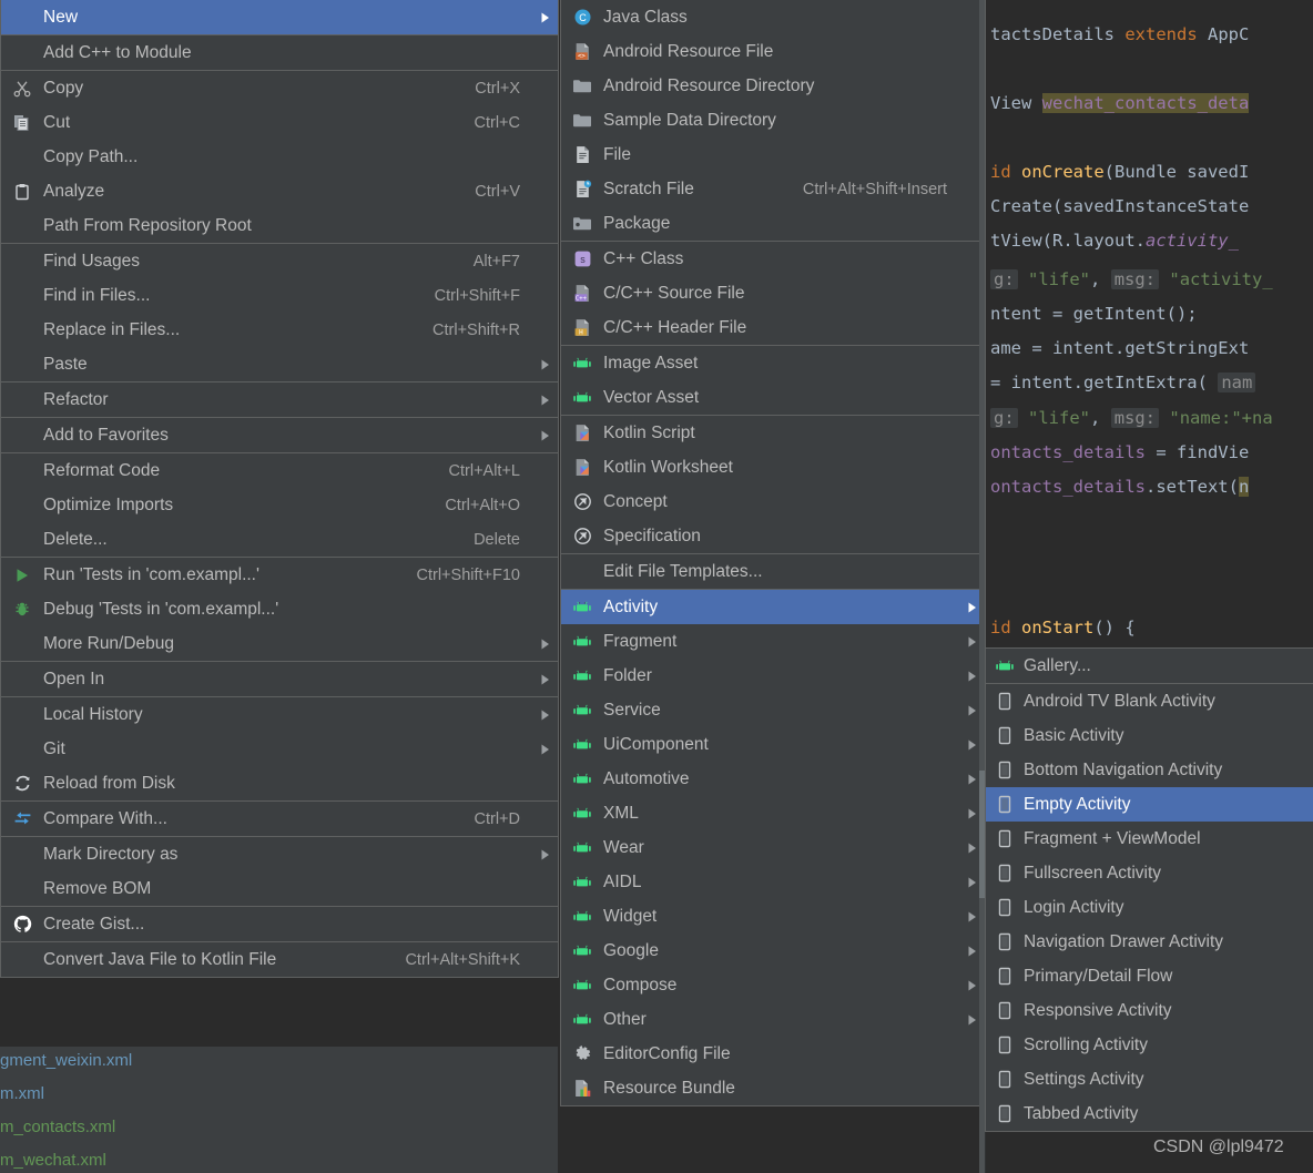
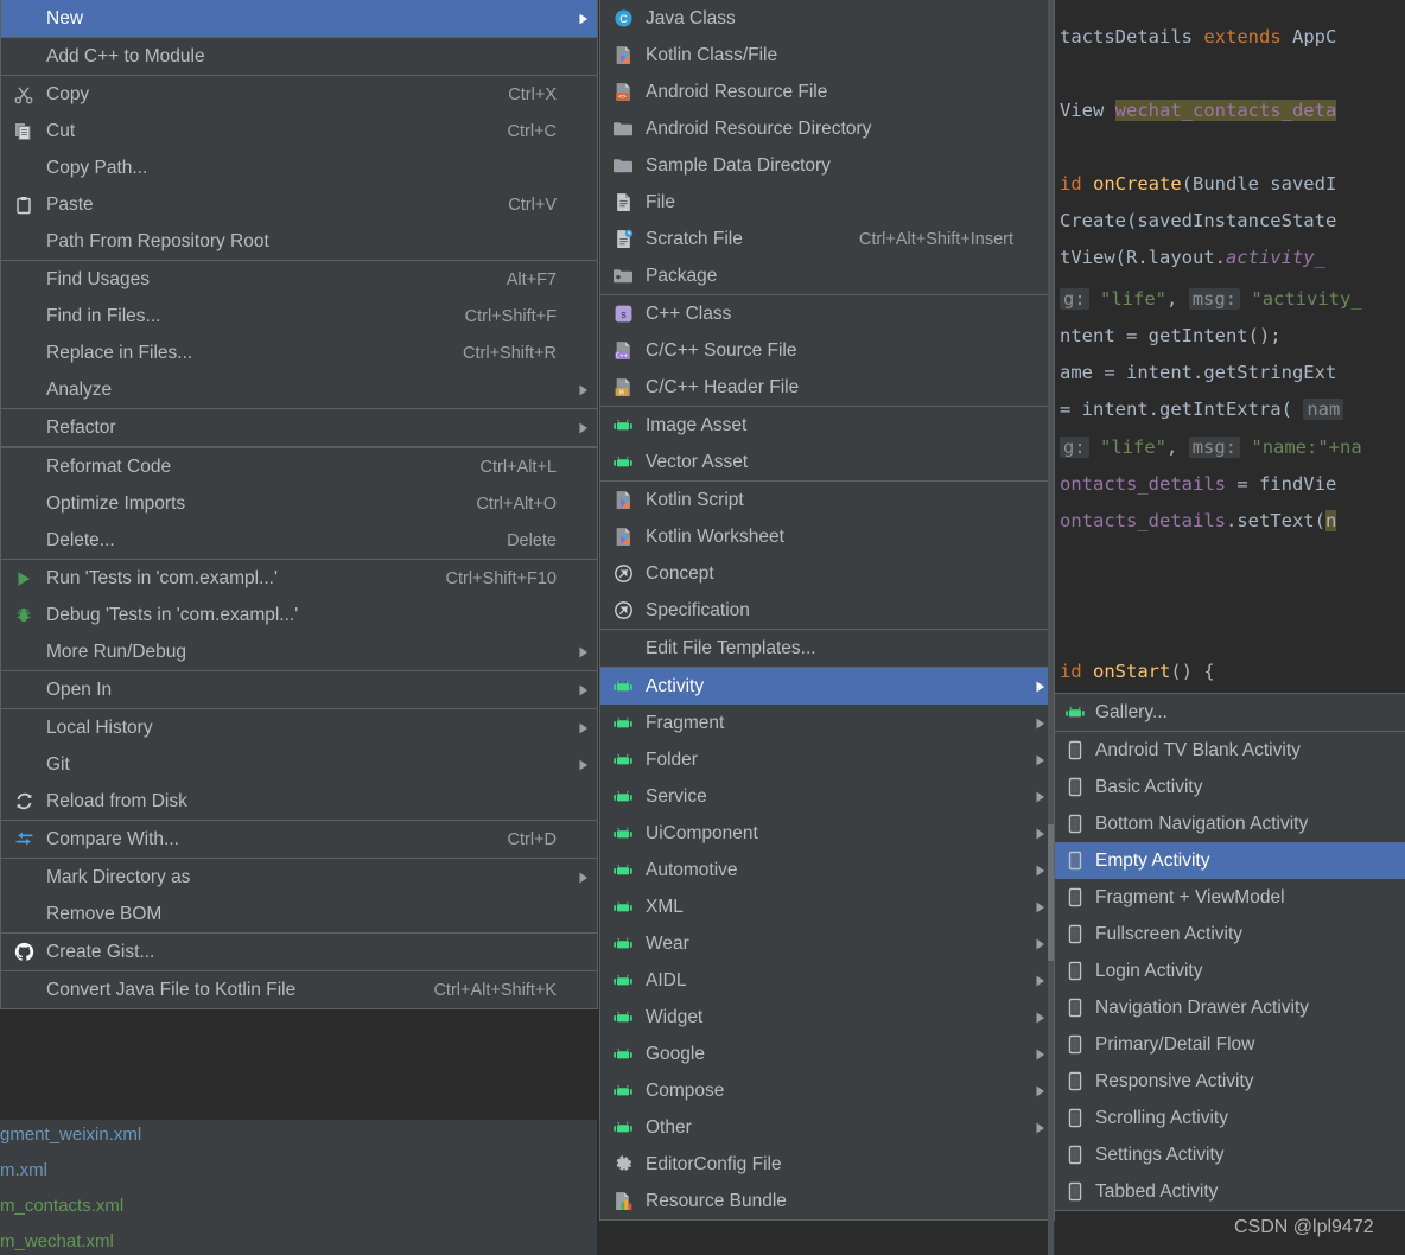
  tactsDetails extends AppC
  View wechat_contacts_deta
  id onCreate(Bundle savedI
  Create(savedInstanceState
  tView(R.layout.activity_
  g: "life", msg: "activity_
  ntent = getIntent();
  ame = intent.getStringExt
  = intent.getIntExtra( nam
  g: "life", msg: "name:"+na
  ontacts_details = findVie
  ontacts_details.setText(n
  id onStart() {
  gment_weixin.xml
  m.xml
  m_contacts.xml
  m_wechat.xml
  New
  Add C++ to Module
  Copy
  Ctrl+X
  Cut
  Ctrl+C
  Copy Path...
- Analyze
+ Paste
  Ctrl+V
  Path From Repository Root
  Find Usages
  Alt+F7
  Find in Files...
  Ctrl+Shift+F
  Replace in Files...
  Ctrl+Shift+R
- Paste
+ Analyze
  Refactor
- Add to Favorites
  Reformat Code
  Ctrl+Alt+L
  Optimize Imports
  Ctrl+Alt+O
  Delete...
  Delete
  Run 'Tests in 'com.exampl...'
  Ctrl+Shift+F10
  Debug 'Tests in 'com.exampl...'
  More Run/Debug
  Open In
  Local History
  Git
  Reload from Disk
  Compare With...
  Ctrl+D
  Mark Directory as
  Remove BOM
  Create Gist...
  Convert Java File to Kotlin File
  Ctrl+Alt+Shift+K
  C
  Java Class
+ Kotlin Class/File
  Android Resource File
  Android Resource Directory
  Sample Data Directory
  File
  Scratch File
  Ctrl+Alt+Shift+Insert
  Package
  s
  C++ Class
  C/C++ Source File
  C/C++ Header File
  Image Asset
  Vector Asset
  Kotlin Script
  Kotlin Worksheet
  Concept
  Specification
  Edit File Templates...
  Activity
  Fragment
  Folder
  Service
  UiComponent
  Automotive
  XML
  Wear
  AIDL
  Widget
  Google
  Compose
  Other
  EditorConfig File
  Resource Bundle
  Gallery...
  Android TV Blank Activity
  Basic Activity
  Bottom Navigation Activity
  Empty Activity
  Fragment + ViewModel
  Fullscreen Activity
  Login Activity
  Navigation Drawer Activity
  Primary/Detail Flow
  Responsive Activity
  Scrolling Activity
  Settings Activity
  Tabbed Activity
  CSDN @lpl9472
